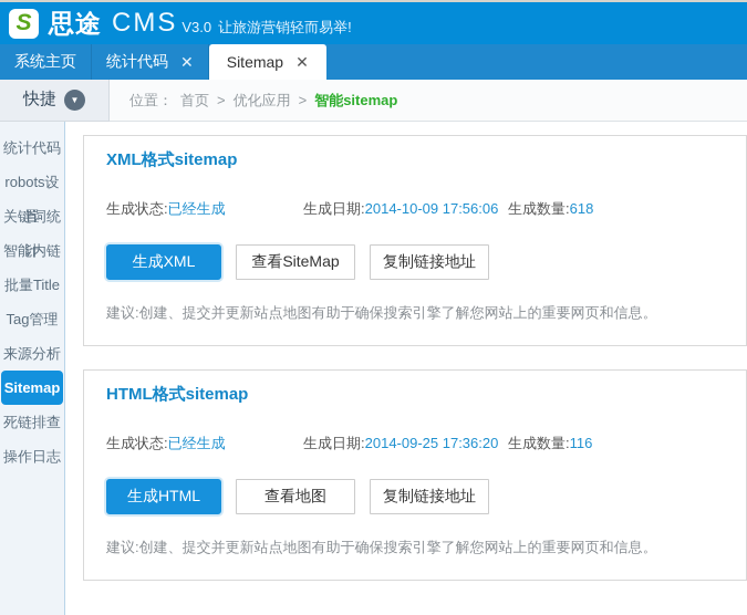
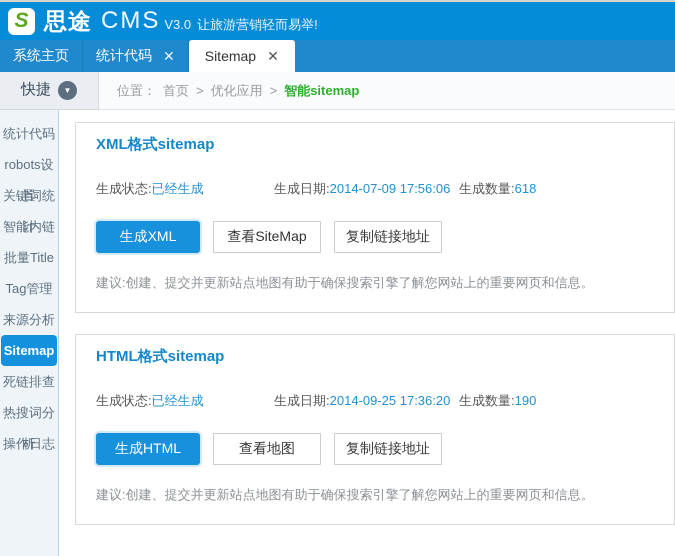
  S
  思途
  CMS
  V3.0
  让旅游营销轻而易举!
  系统主页
  统计代码
  ✕
  Sitemap
  ✕
  快捷
  ▼
  位置：
  首页
  >
  优化应用
  >
  智能sitemap
  统计代码
  robots设置
  关键词统计
  智能内链
  批量Title
  Tag管理
  来源分析
  Sitemap
  死链排查
+ 热搜词分析
  操作日志
  XML格式sitemap
  生成状态:已经生成
- 生成日期:2014-10-09 17:56:06
+ 生成日期:2014-07-09 17:56:06
  生成数量:618
  生成XML
  查看SiteMap
  复制链接地址
  建议:创建、提交并更新站点地图有助于确保搜索引擎了解您网站上的重要网页和信息。
  HTML格式sitemap
  生成状态:已经生成
  生成日期:2014-09-25 17:36:20
- 生成数量:116
+ 生成数量:190
  生成HTML
  查看地图
  复制链接地址
  建议:创建、提交并更新站点地图有助于确保搜索引擎了解您网站上的重要网页和信息。
